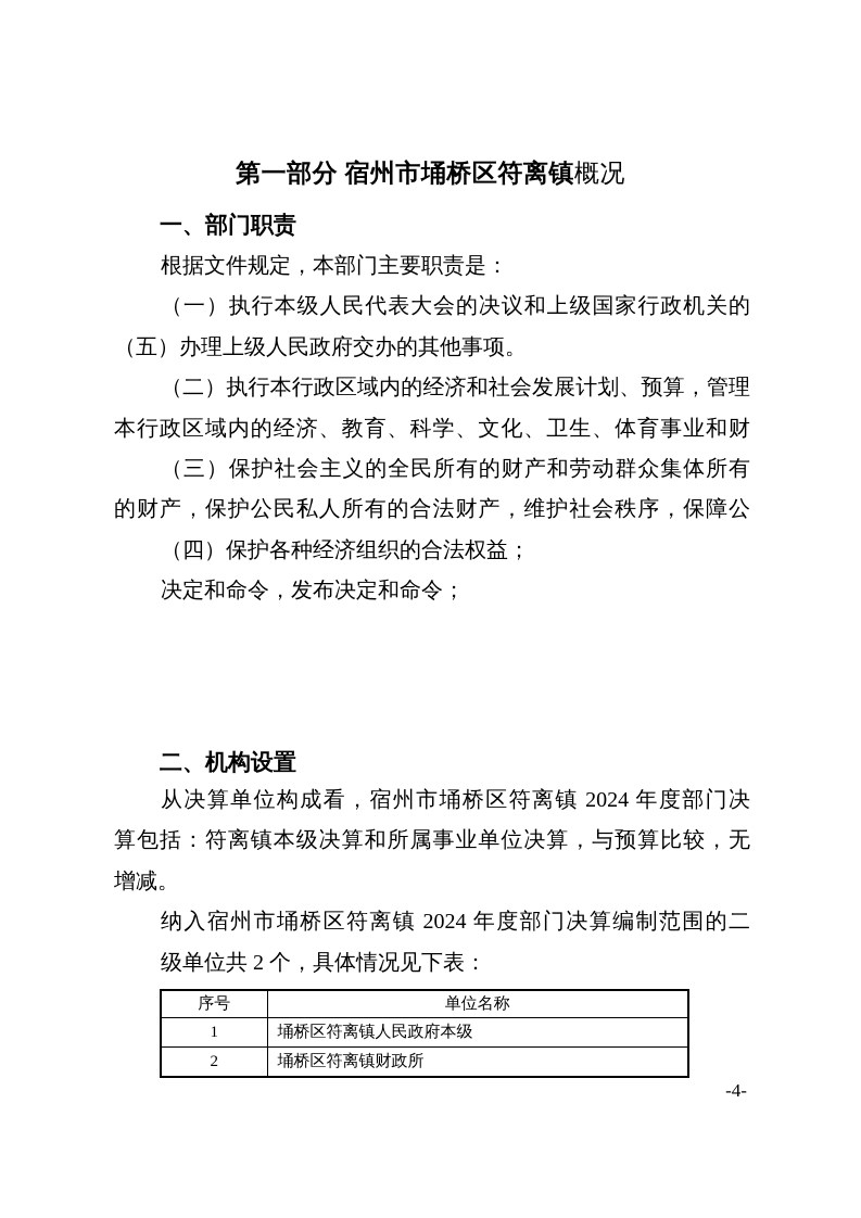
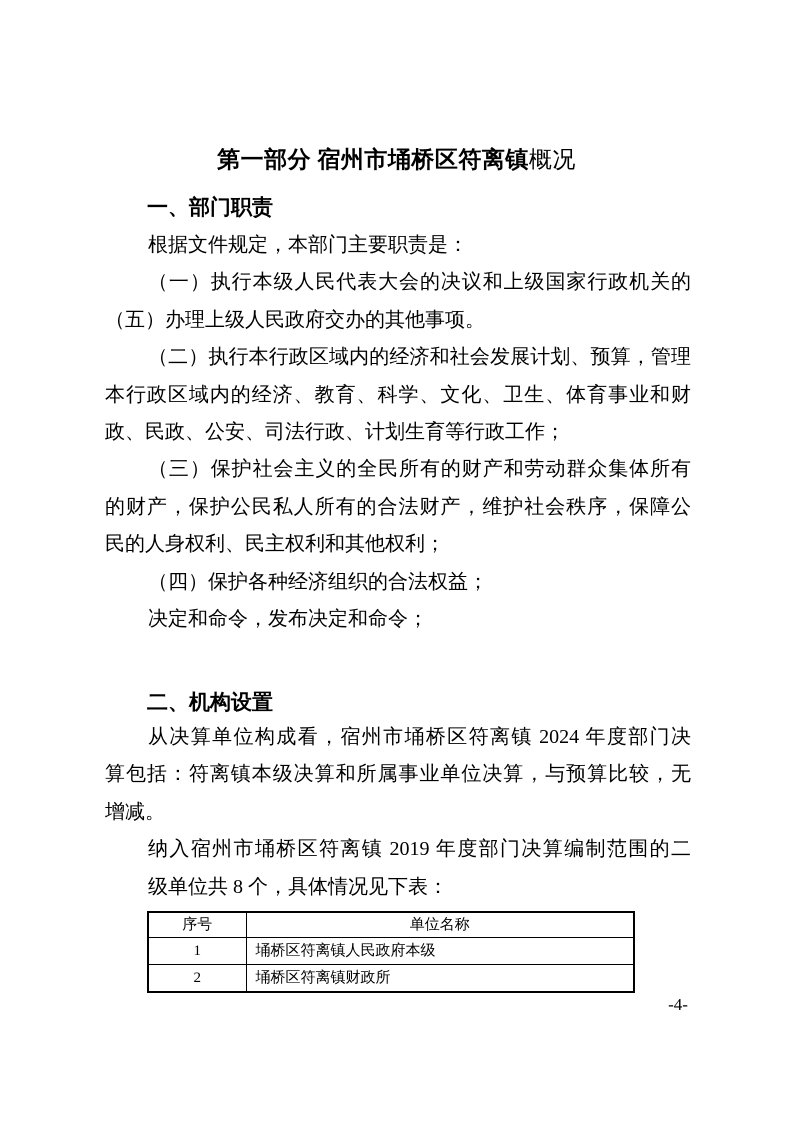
  第一部分 宿州市埇桥区符离镇概况
  一、部门职责
  根据文件规定，本部门主要职责是：
  （一）执行本级人民代表大会的决议和上级国家行政机关的
  （五）办理上级人民政府交办的其他事项。
  （二）执行本行政区域内的经济和社会发展计划、预算，管理
  本行政区域内的经济、教育、科学、文化、卫生、体育事业和财
+ 政、民政、公安、司法行政、计划生育等行政工作；
  （三）保护社会主义的全民所有的财产和劳动群众集体所有
  的财产，保护公民私人所有的合法财产，维护社会秩序，保障公
+ 民的人身权利、民主权利和其他权利；
  （四）保护各种经济组织的合法权益；
  决定和命令，发布决定和命令；
  二、机构设置
  从决算单位构成看，宿州市埇桥区符离镇 2024 年度部门决
  算包括：符离镇本级决算和所属事业单位决算，与预算比较，无
  增减。
- 纳入宿州市埇桥区符离镇 2024 年度部门决算编制范围的二
+ 纳入宿州市埇桥区符离镇 2019 年度部门决算编制范围的二
- 级单位共 2 个，具体情况见下表：
+ 级单位共 8 个，具体情况见下表：
  序号	单位名称
  1	埇桥区符离镇人民政府本级
  2	埇桥区符离镇财政所
  -4-
